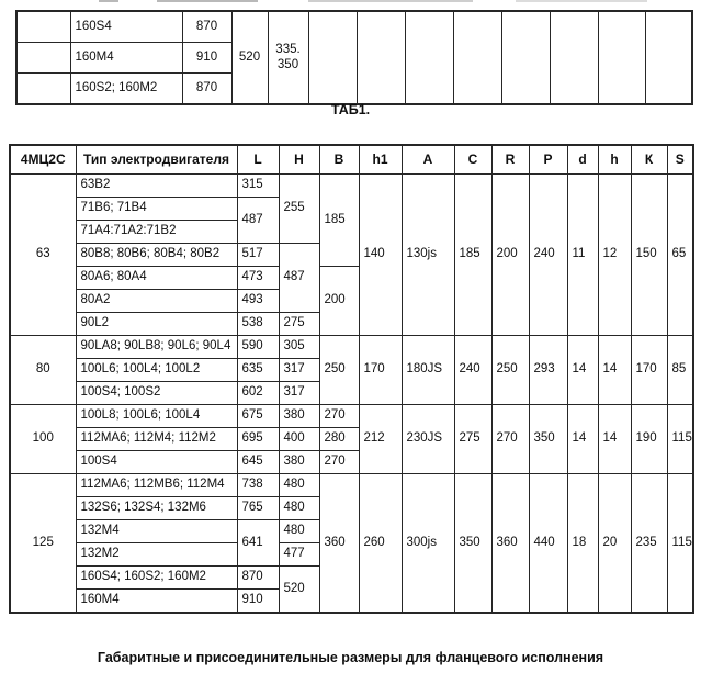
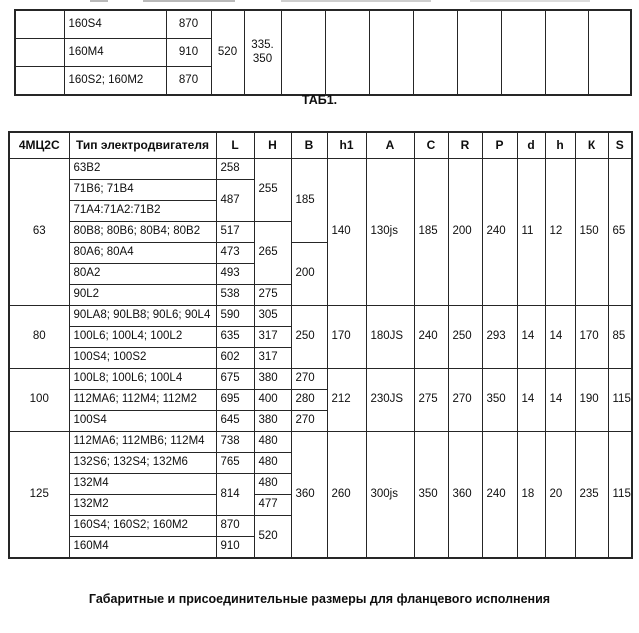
  	160S4	870	520	335.350
  	160M4	910
  	160S2; 160M2	870
  ТАБ1.
  4МЦ2С	Тип электродвигателя	L	H	B	h1	A	C	R	P	d	h	К	S
- 63	63B2	315	255	185	140	130js	185	200	240	11	12	150	65
+ 63	63B2	258	255	185	140	130js	185	200	240	11	12	150	65
  71B6; 71B4	487
  71A4:71A2:71B2
- 80B8; 80B6; 80B4; 80B2	517	487
+ 80B8; 80B6; 80B4; 80B2	517	265
  80A6; 80A4	473	200
  80A2	493
  90L2	538	275
  80	90LA8; 90LB8; 90L6; 90L4	590	305	250	170	180JS	240	250	293	14	14	170	85
  100L6; 100L4; 100L2	635	317
  100S4; 100S2	602	317
  100	100L8; 100L6; 100L4	675	380	270	212	230JS	275	270	350	14	14	190	115
  112MA6; 112M4; 112M2	695	400	280
  100S4	645	380	270
- 125	112MA6; 112MB6; 112M4	738	480	360	260	300js	350	360	440	18	20	235	115
+ 125	112MA6; 112MB6; 112M4	738	480	360	260	300js	350	360	240	18	20	235	115
  132S6; 132S4; 132M6	765	480
- 132M4	641	480
+ 132M4	814	480
  132M2	477
  160S4; 160S2; 160M2	870	520
  160M4	910
  Габаритные и присоединительные размеры для фланцевого исполнения
